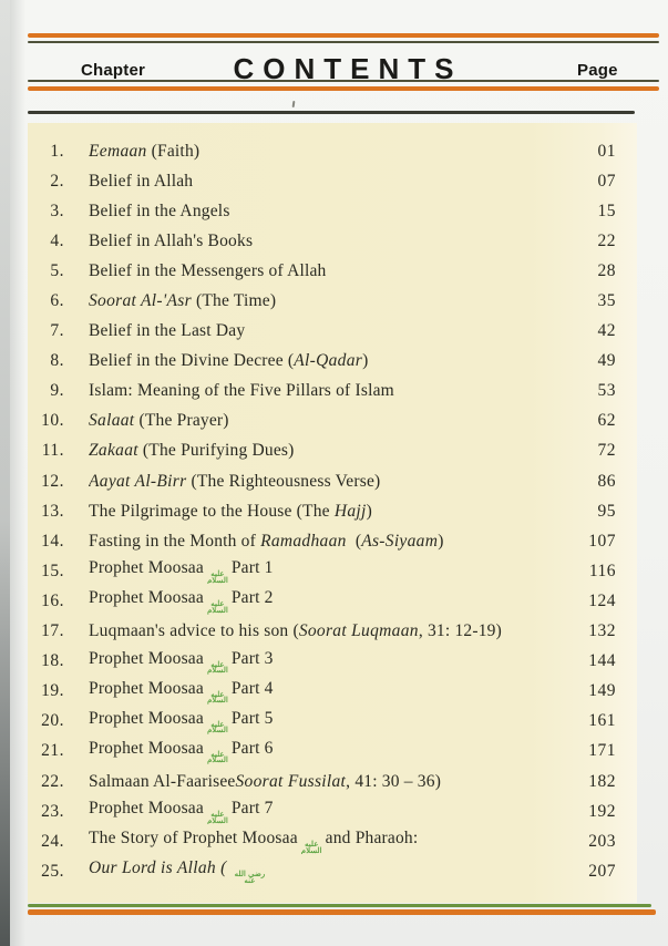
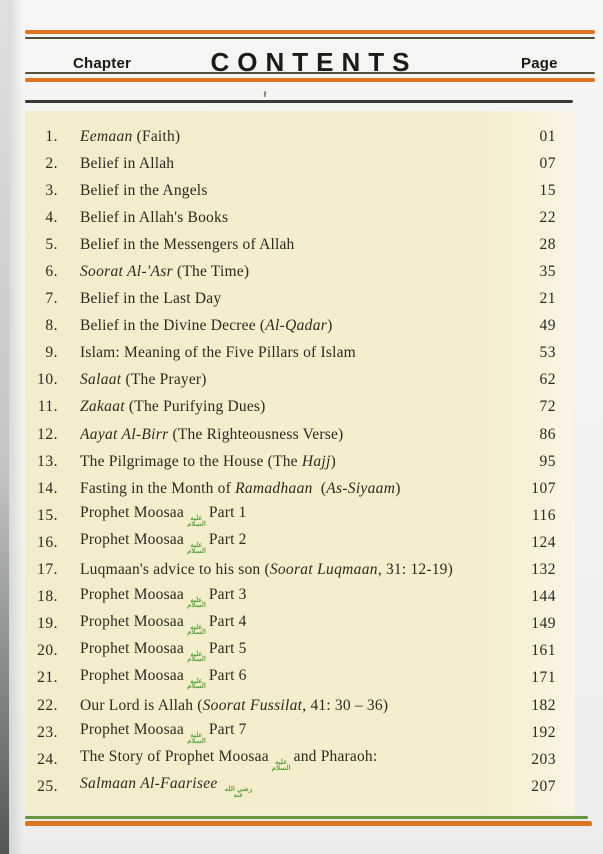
  Chapter
  CONTENTS
  Page
  1.
  Eemaan (Faith)
  01
  2.
  Belief in Allah
  07
  3.
  Belief in the Angels
  15
  4.
  Belief in Allah's Books
  22
  5.
  Belief in the Messengers of Allah
  28
  6.
  Soorat Al-'Asr (The Time)
  35
  7.
  Belief in the Last Day
- 42
+ 21
  8.
  Belief in the Divine Decree (Al-Qadar)
  49
  9.
  Islam: Meaning of the Five Pillars of Islam
  53
  10.
  Salaat (The Prayer)
  62
  11.
  Zakaat (The Purifying Dues)
  72
  12.
  Aayat Al-Birr (The Righteousness Verse)
  86
  13.
  The Pilgrimage to the House (The Hajj)
  95
  14.
  Fasting in the Month of Ramadhaan (As-Siyaam)
  107
  15.
  Prophet Moosaa
  عليه
  السلام
  Part 1
  116
  16.
  Prophet Moosaa
  عليه
  السلام
  Part 2
  124
  17.
  Luqmaan's advice to his son (Soorat Luqmaan, 31: 12-19)
  132
  18.
  Prophet Moosaa
  عليه
  السلام
  Part 3
  144
  19.
  Prophet Moosaa
  عليه
  السلام
  Part 4
  149
  20.
  Prophet Moosaa
  عليه
  السلام
  Part 5
  161
  21.
  Prophet Moosaa
  عليه
  السلام
  Part 6
  171
  22.
- Salmaan Al-FaariseeSoorat Fussilat, 41: 30 – 36)
+ Our Lord is Allah (Soorat Fussilat, 41: 30 – 36)
  182
  23.
  Prophet Moosaa
  عليه
  السلام
  Part 7
  192
  24.
  The Story of Prophet Moosaa
  عليه
  السلام
  and Pharaoh:
  203
  25.
- Our Lord is Allah (
+ Salmaan Al-Faarisee
  رضي الله
  عنه
  207
